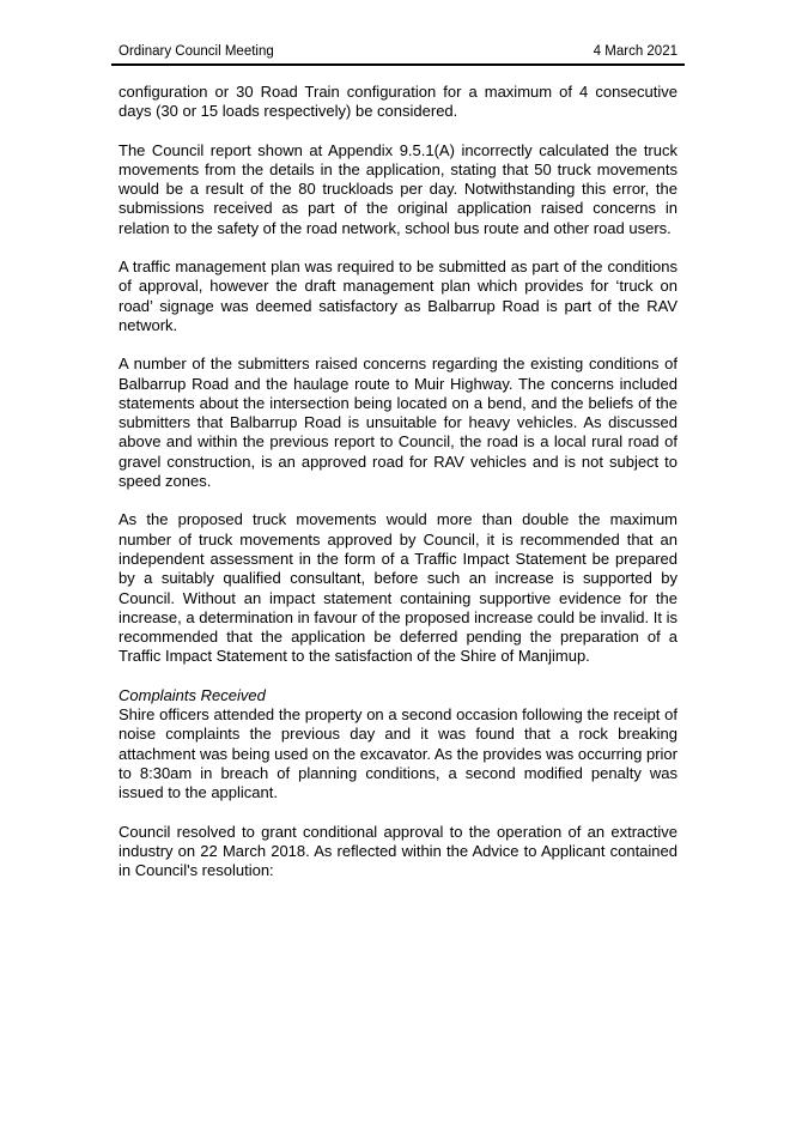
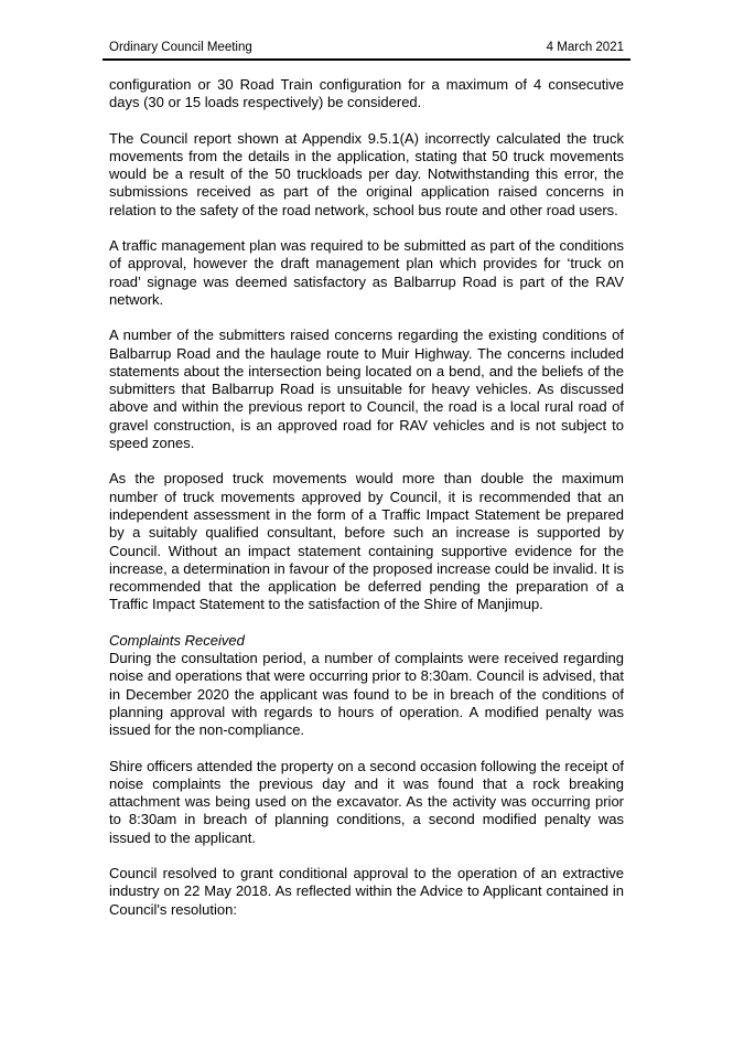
  Ordinary Council Meeting
  4 March 2021
  configuration or 30 Road Train configuration for a maximum of 4 consecutive days (30 or 15 loads respectively) be considered.
- The Council report shown at Appendix 9.5.1(A) incorrectly calculated the truck movements from the details in the application, stating that 50 truck movements would be a result of the 80 truckloads per day. Notwithstanding this error, the submissions received as part of the original application raised concerns in relation to the safety of the road network, school bus route and other road users.
+ The Council report shown at Appendix 9.5.1(A) incorrectly calculated the truck movements from the details in the application, stating that 50 truck movements would be a result of the 50 truckloads per day. Notwithstanding this error, the submissions received as part of the original application raised concerns in relation to the safety of the road network, school bus route and other road users.
  A traffic management plan was required to be submitted as part of the conditions of approval, however the draft management plan which provides for ‘truck on road’ signage was deemed satisfactory as Balbarrup Road is part of the RAV network.
  A number of the submitters raised concerns regarding the existing conditions of Balbarrup Road and the haulage route to Muir Highway. The concerns included statements about the intersection being located on a bend, and the beliefs of the submitters that Balbarrup Road is unsuitable for heavy vehicles. As discussed above and within the previous report to Council, the road is a local rural road of gravel construction, is an approved road for RAV vehicles and is not subject to speed zones.
  As the proposed truck movements would more than double the maximum number of truck movements approved by Council, it is recommended that an independent assessment in the form of a Traffic Impact Statement be prepared by a suitably qualified consultant, before such an increase is supported by Council. Without an impact statement containing supportive evidence for the increase, a determination in favour of the proposed increase could be invalid. It is recommended that the application be deferred pending the preparation of a Traffic Impact Statement to the satisfaction of the Shire of Manjimup.
  Complaints Received
+ During the consultation period, a number of complaints were received regarding noise and operations that were occurring prior to 8:30am. Council is advised, that in December 2020 the applicant was found to be in breach of the conditions of planning approval with regards to hours of operation. A modified penalty was issued for the non-compliance.
- Shire officers attended the property on a second occasion following the receipt of noise complaints the previous day and it was found that a rock breaking attachment was being used on the excavator. As the provides was occurring prior to 8:30am in breach of planning conditions, a second modified penalty was issued to the applicant.
+ Shire officers attended the property on a second occasion following the receipt of noise complaints the previous day and it was found that a rock breaking attachment was being used on the excavator. As the activity was occurring prior to 8:30am in breach of planning conditions, a second modified penalty was issued to the applicant.
- Council resolved to grant conditional approval to the operation of an extractive industry on 22 March 2018. As reflected within the Advice to Applicant contained in Council's resolution:
+ Council resolved to grant conditional approval to the operation of an extractive industry on 22 May 2018. As reflected within the Advice to Applicant contained in Council's resolution:
